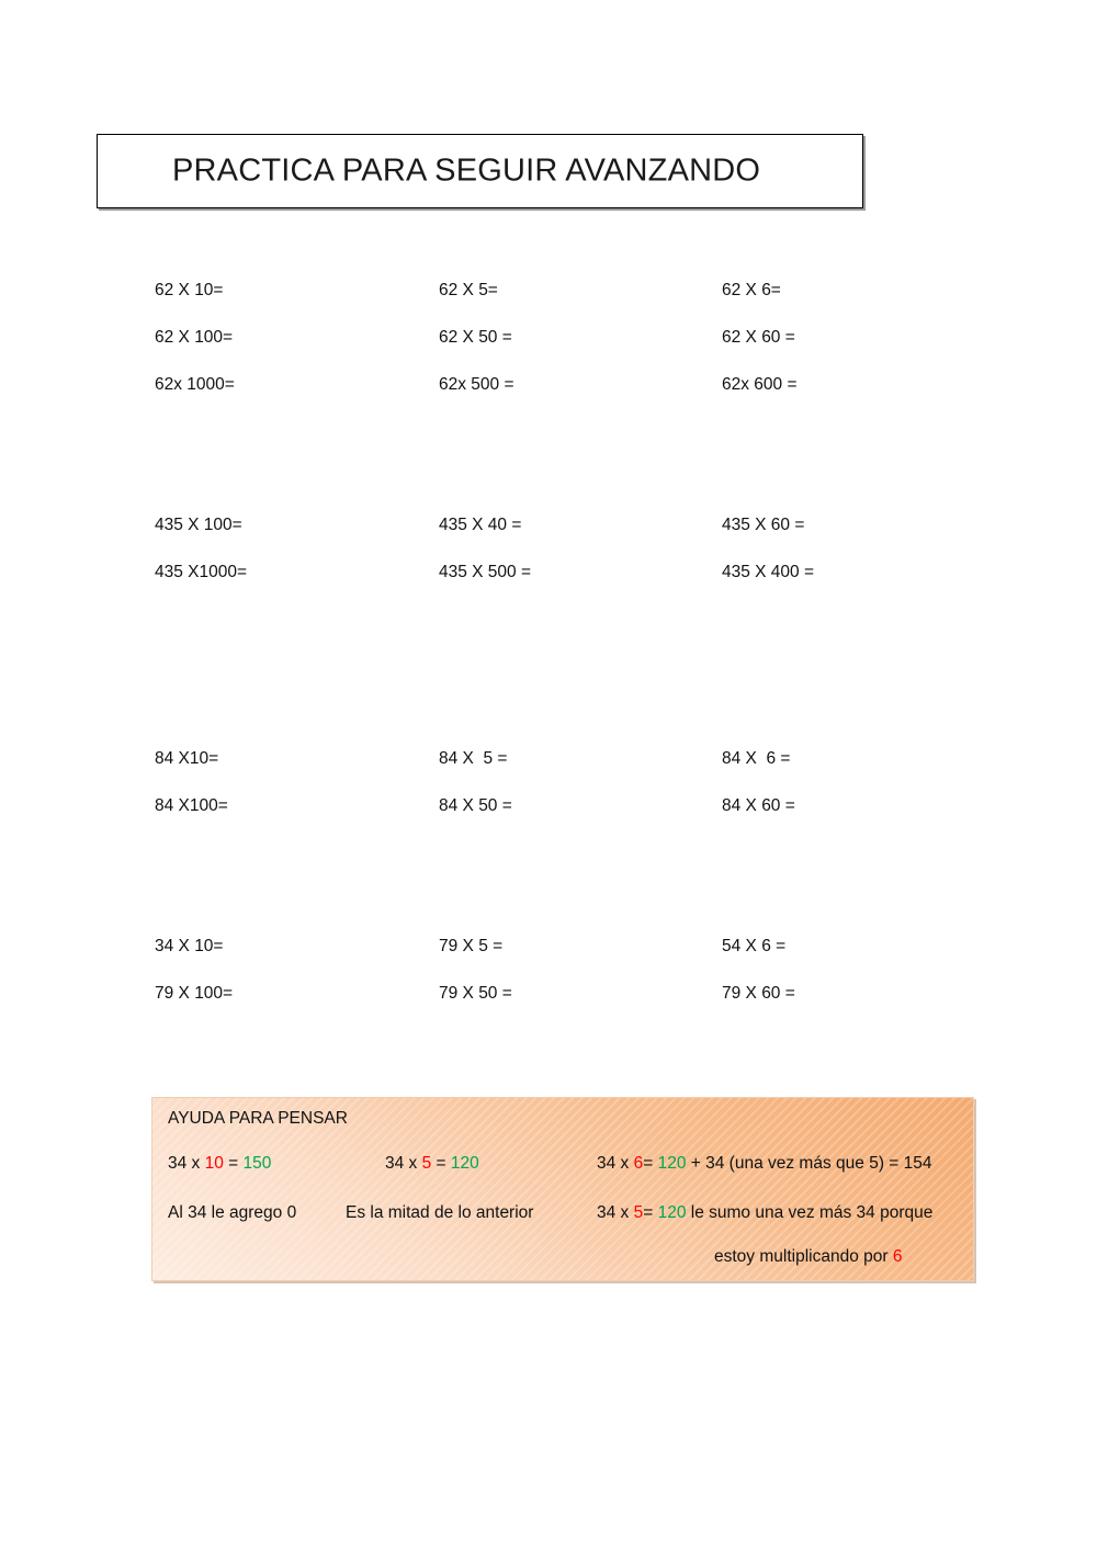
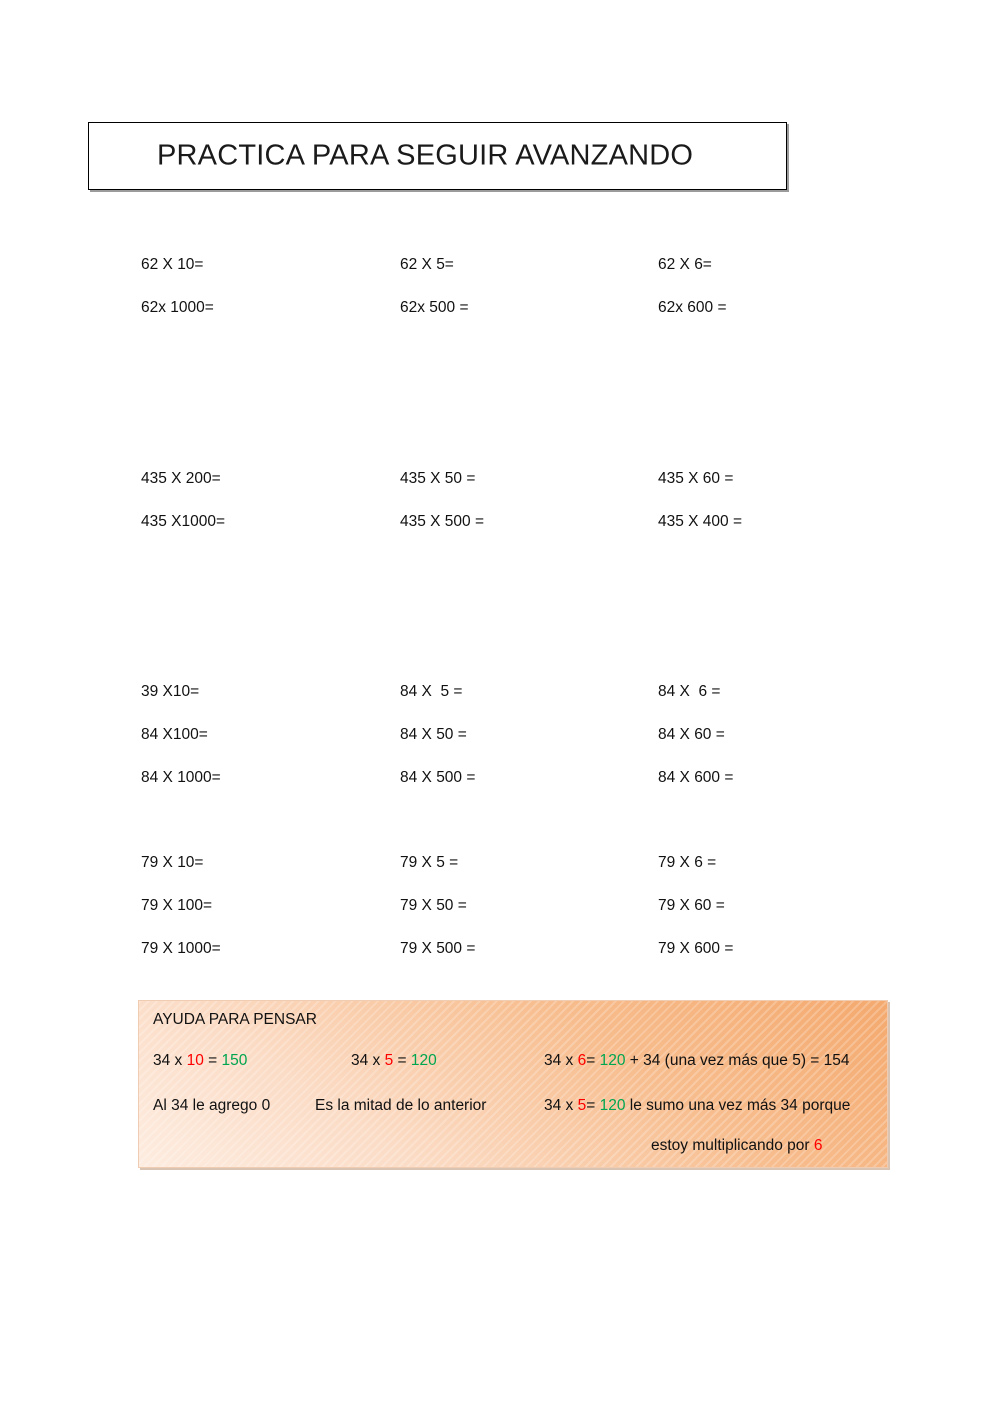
  PRACTICA PARA SEGUIR AVANZANDO
  62 X 10=
  62 X 5=
  62 X 6=
- 62 X 100=
- 62 X 50 =
- 62 X 60 =
  62x 1000=
  62x 500 =
  62x 600 =
- 435 X 100=
+ 435 X 200=
- 435 X 40 =
+ 435 X 50 =
  435 X 60 =
  435 X1000=
  435 X 500 =
  435 X 400 =
- 84 X10=
+ 39 X10=
  84 X 5 =
  84 X 6 =
  84 X100=
  84 X 50 =
  84 X 60 =
+ 84 X 1000=
+ 84 X 500 =
+ 84 X 600 =
- 34 X 10=
+ 79 X 10=
  79 X 5 =
- 54 X 6 =
+ 79 X 6 =
  79 X 100=
  79 X 50 =
  79 X 60 =
+ 79 X 1000=
+ 79 X 500 =
+ 79 X 600 =
  AYUDA PARA PENSAR
  34 x 10 = 150
  34 x 5 = 120
  34 x 6= 120 + 34 (una vez más que 5) = 154
  Al 34 le agrego 0
  Es la mitad de lo anterior
  34 x 5= 120 le sumo una vez más 34 porque
  estoy multiplicando por 6
